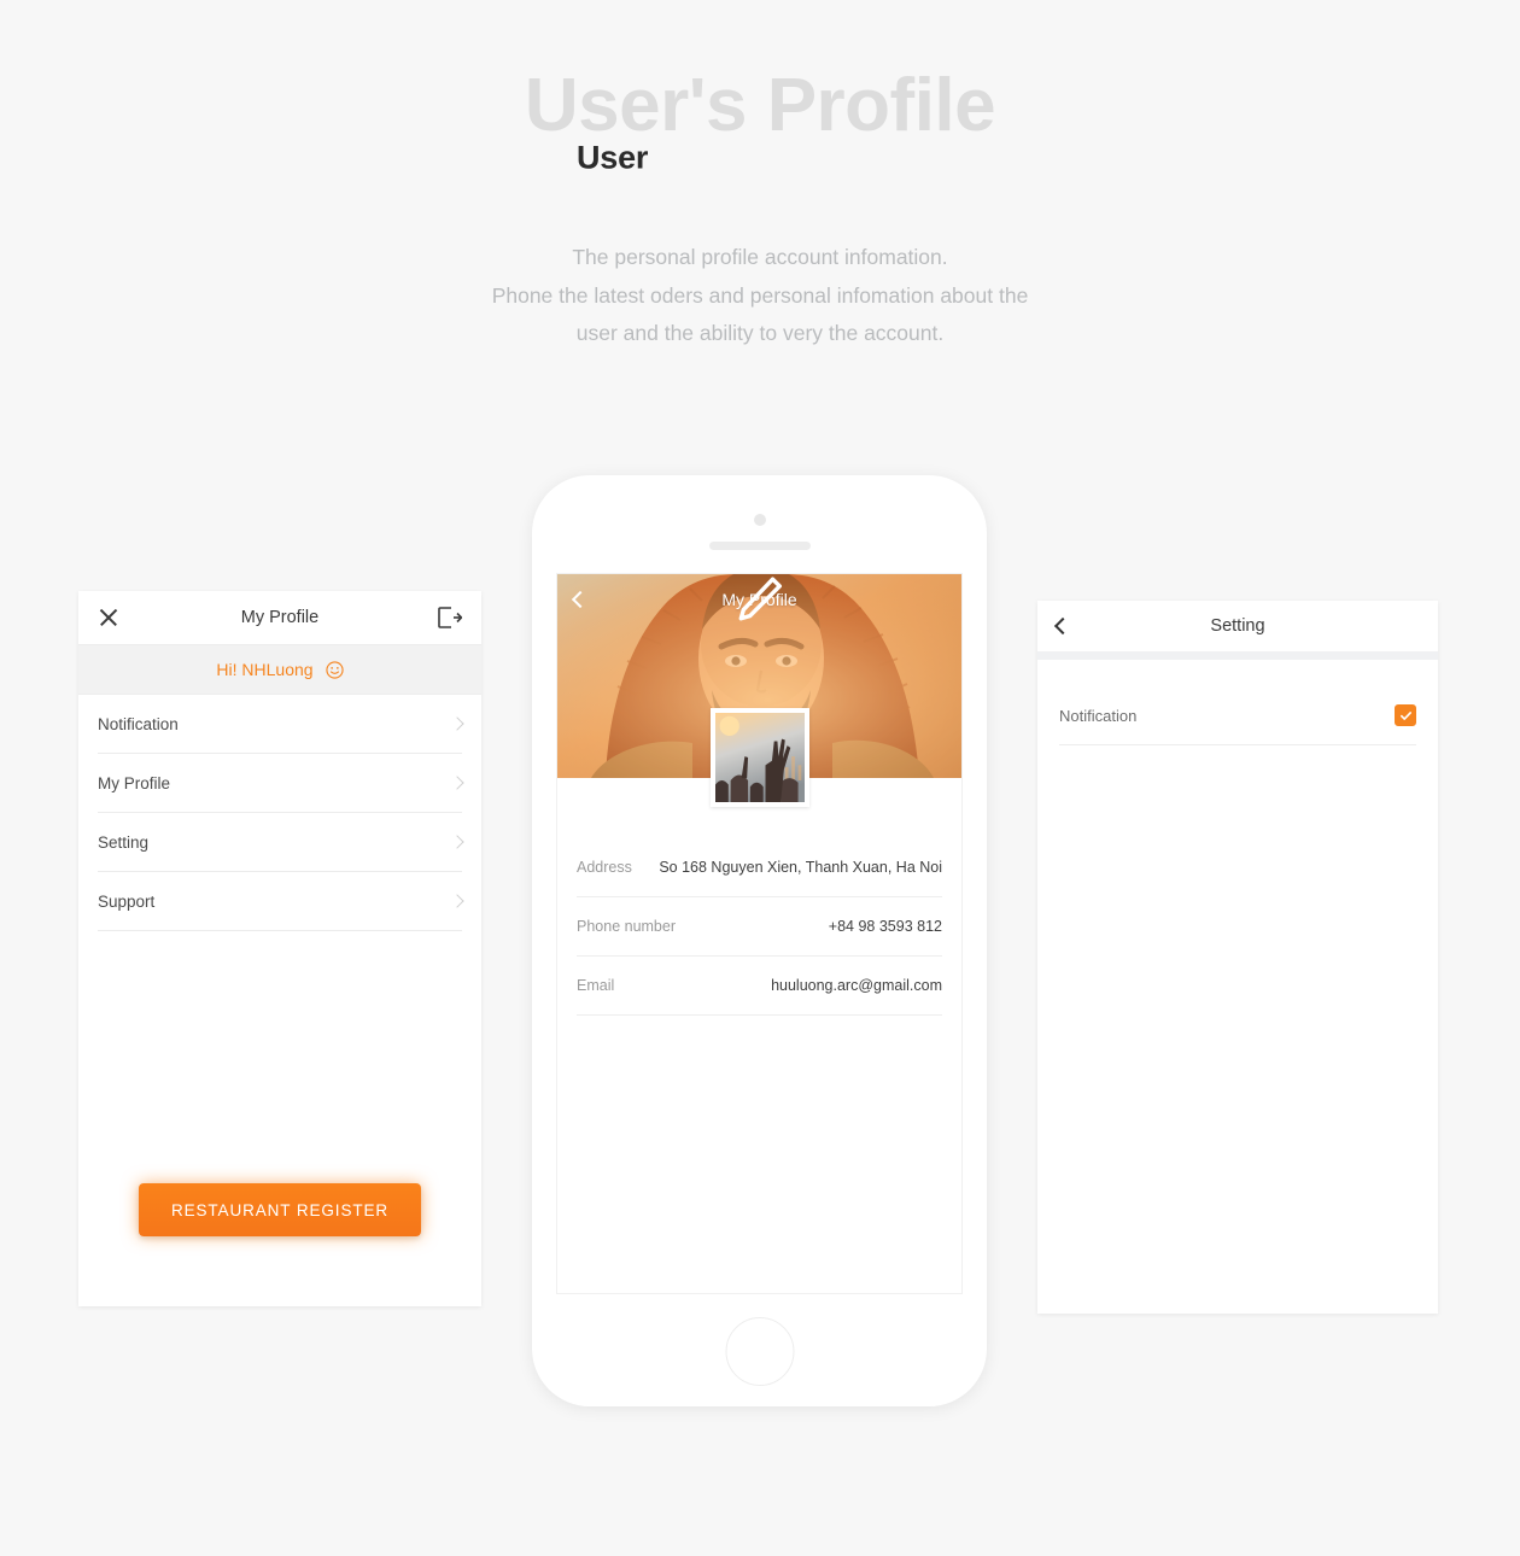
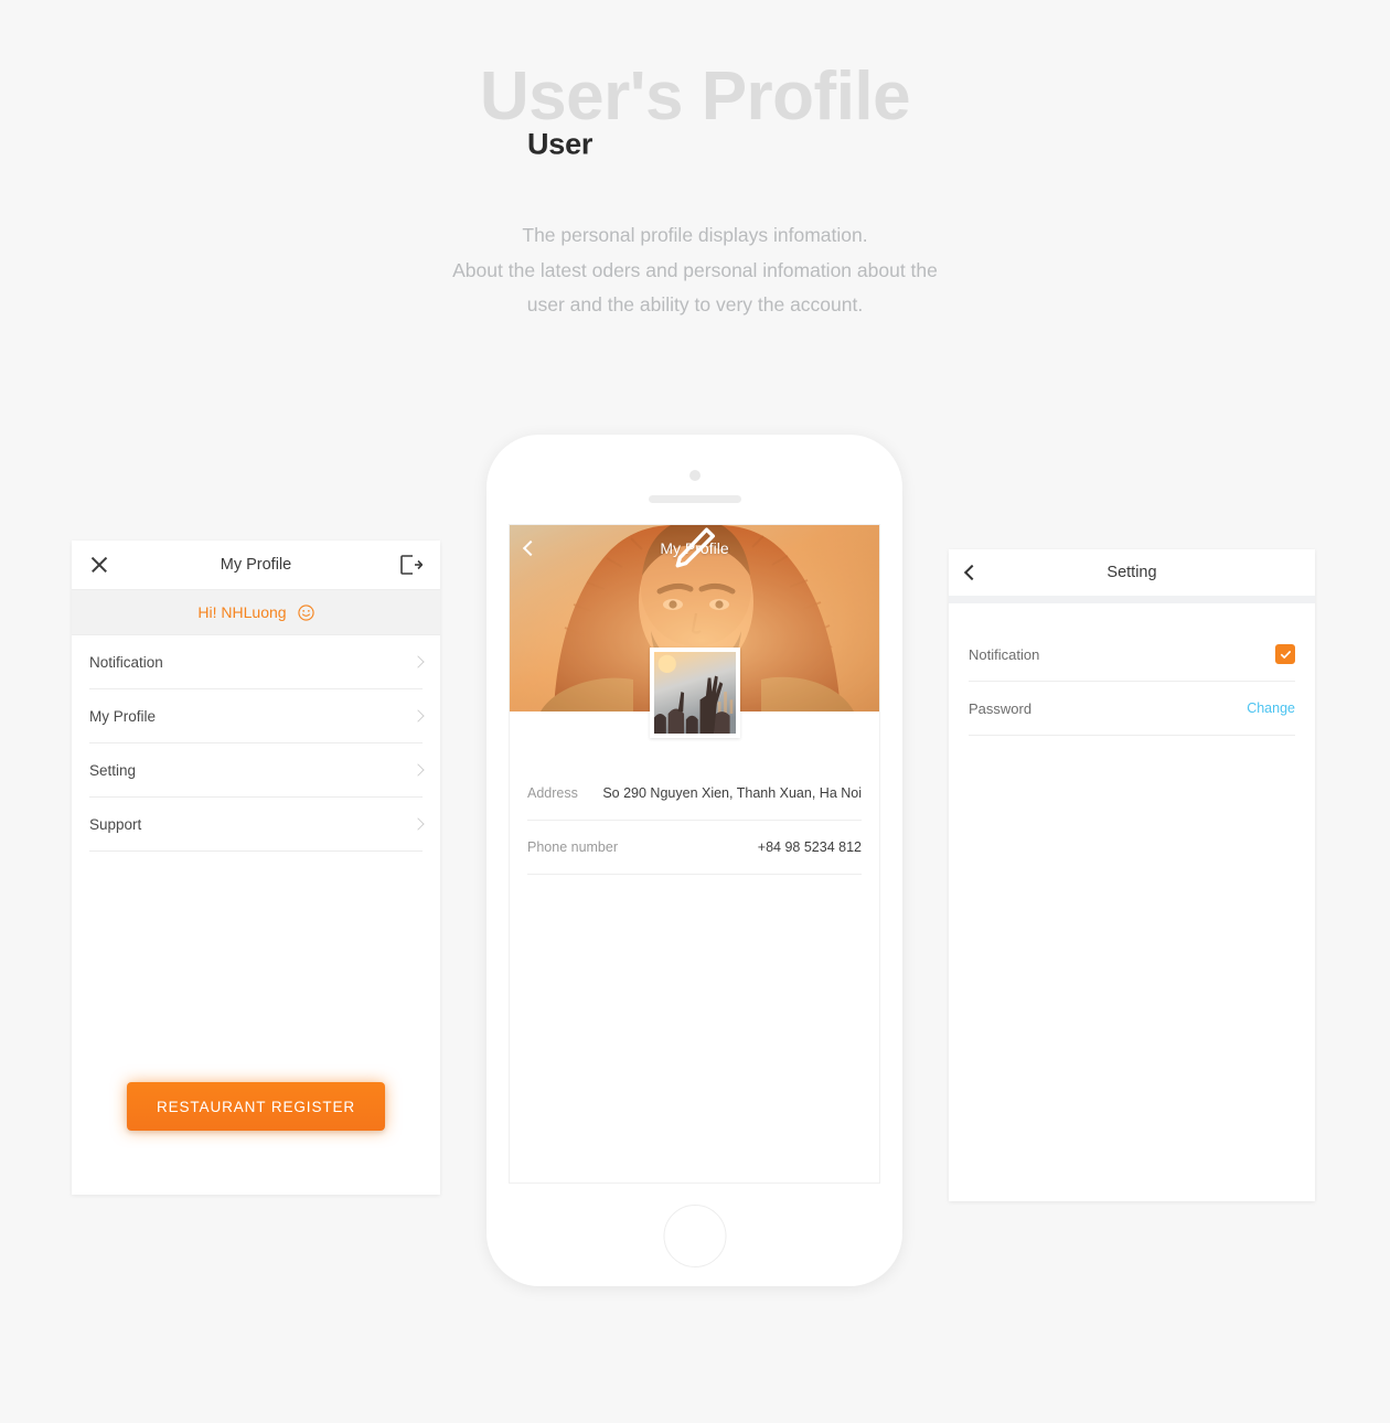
  User's Profile
  User
- The personal profile account infomation.
+ The personal profile displays infomation.
- Phone the latest oders and personal infomation about the
+ About the latest oders and personal infomation about the
  user and the ability to very the account.
  My Profile
  Hi! NHLuong
  Notification
  My Profile
  Setting
  Support
  RESTAURANT REGISTER
  Myrofile
  Address
- So 168 Nguyen Xien, Thanh Xuan, Ha Noi
+ So 290 Nguyen Xien, Thanh Xuan, Ha Noi
  Phone number
- +84 98 3593 812
+ +84 98 5234 812
- Email
- huuluong.arc@gmail.com
  Setting
  Notification
+ Password
+ Change
